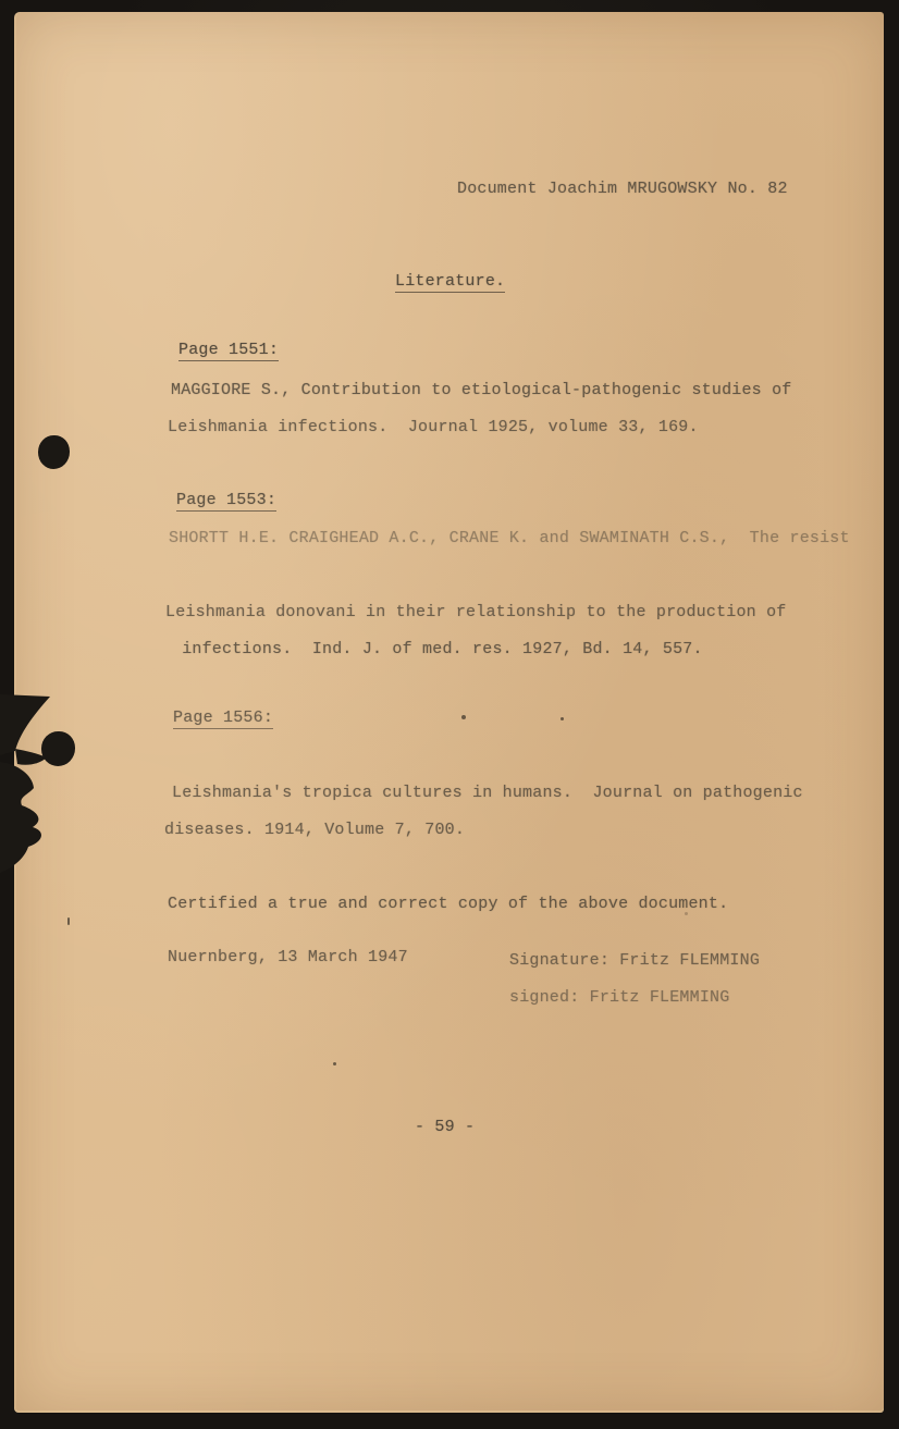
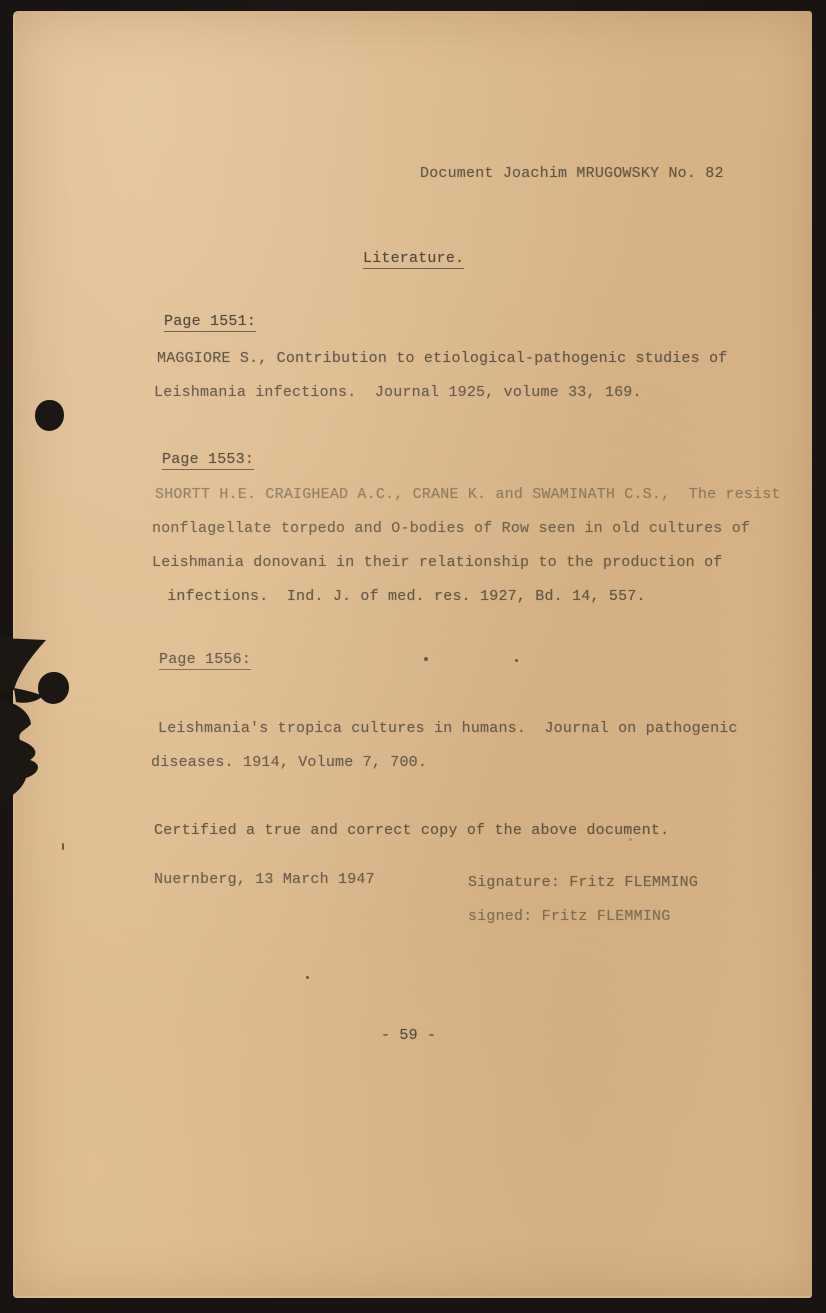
  Document Joachim MRUGOWSKY No. 82
  Literature.
  Page 1551:
  MAGGIORE S., Contribution to etiological-pathogenic studies of
  Leishmania infections. Journal 1925, volume 33, 169.
  Page 1553:
  SHORTT H.E. CRAIGHEAD A.C., CRANE K. and SWAMINATH C.S., The resist
+ nonflagellate torpedo and O-bodies of Row seen in old cultures of
  Leishmania donovani in their relationship to the production of
  infections. Ind. J. of med. res. 1927, Bd. 14, 557.
  Page 1556:
  Leishmania's tropica cultures in humans. Journal on pathogenic
  diseases. 1914, Volume 7, 700.
  Certified a true and correct copy of the above document.
  Nuernberg, 13 March 1947
  Signature: Fritz FLEMMING
  signed: Fritz FLEMMING
  - 59 -
